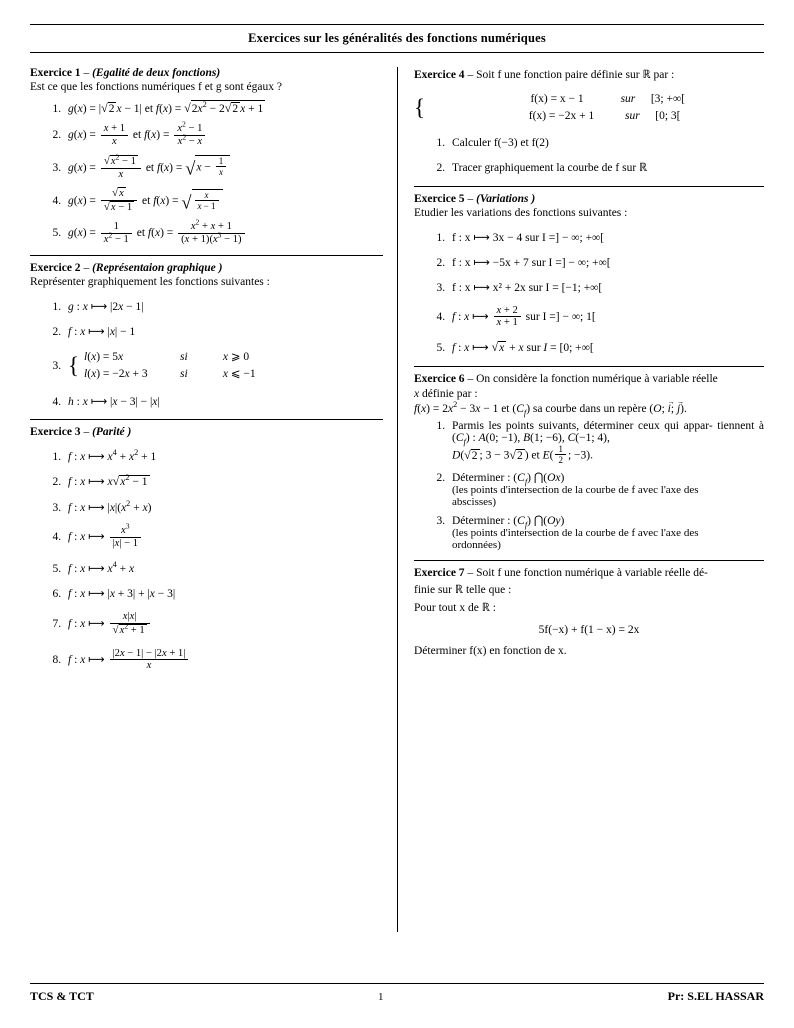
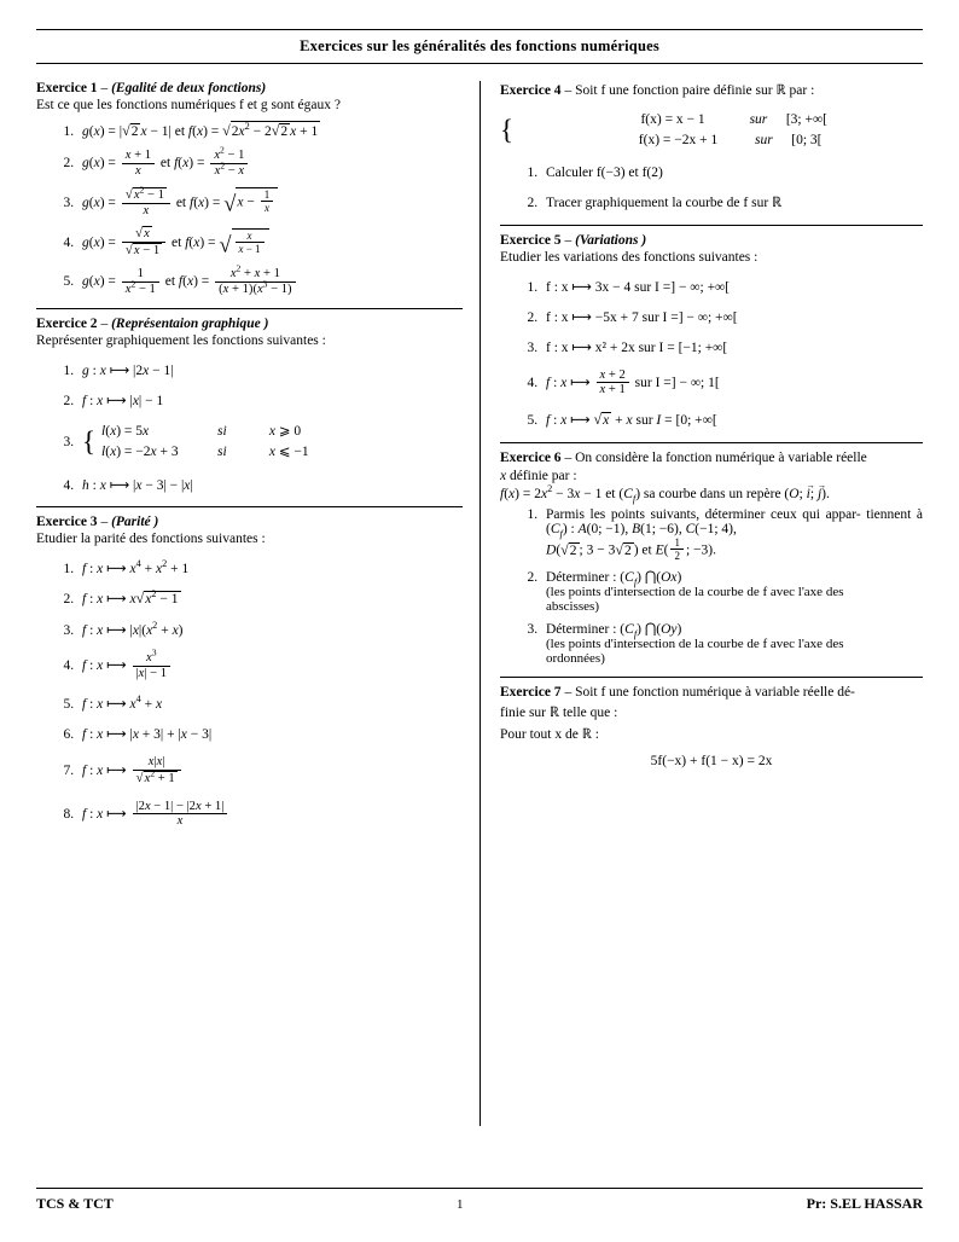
  Exercices sur les généralités des fonctions numériques
  Exercice 1 – (Egalité de deux fonctions)
  Est ce que les fonctions numériques f et g sont égaux ?
  g(x) = |√2 x − 1| et f(x) = √2x2 − 2√2 x + 1
  g(x) =
  x + 1
  x
  et f(x) =
  x2 − 1
  x2 − x
  g(x) =
  √x2 − 1
  x
  et f(x) = √x −
  1
  x
  g(x) =
  √x
  √x − 1
  et f(x) = √
  x
  x − 1
  g(x) =
  1
  x2 − 1
  et f(x) =
  x2 + x + 1
  (x + 1)(x3 − 1)
  Exercice 2 – (Représentaion graphique )
  Représenter graphiquement les fonctions suivantes :
  g : x ⟼ |2x − 1|
  f : x ⟼ |x| − 1
  {
  l(x) = 5x si x ⩾ 0 l(x) = −2x + 3 si x ⩽ −1
  h : x ⟼ |x − 3| − |x|
  Exercice 3 – (Parité )
+ Etudier la parité des fonctions suivantes :
  f : x ⟼ x4 + x2 + 1
  f : x ⟼ x√x2 − 1
  f : x ⟼ |x|(x2 + x)
  f : x ⟼
  x3
  |x| − 1
  f : x ⟼ x4 + x
  f : x ⟼ |x + 3| + |x − 3|
  f : x ⟼
  x|x|
  √x2 + 1
  f : x ⟼
  |2x − 1| − |2x + 1|
  x
  Exercice 4 – Soit f une fonction paire définie sur ℝ par :
  {
  f(x) = x − 1 sur [3; +∞[ f(x) = −2x + 1 sur [0; 3[
  Calculer f(−3) et f(2)
  Tracer graphiquement la courbe de f sur ℝ
  Exercice 5 – (Variations )
  Etudier les variations des fonctions suivantes :
  f : x ⟼ 3x − 4 sur I =] − ∞; +∞[
  f : x ⟼ −5x + 7 sur I =] − ∞; +∞[
  f : x ⟼ x² + 2x sur I = [−1; +∞[
  f : x ⟼
  x + 2
  x + 1
  sur I =] − ∞; 1[
  f : x ⟼ √x + x sur I = [0; +∞[
  Exercice 6 – On considère la fonction numérique à variable réelle
  x définie par :
  f(x) = 2x2 − 3x − 1 et (Cf) sa courbe dans un repère (O; i; j).
  Parmis les points suivants, déterminer ceux qui appar- tiennent à (Cf) : A(0; −1), B(1; −6), C(−1; 4),
  D(√2 ; 3 − 3√2 ) et E(
  1
  2
  ; −3).
  Déterminer : (Cf) ⋂(Ox)
  (les points d'intersection de la courbe de f avec l'axe des
  abscisses)
  Déterminer : (Cf) ⋂(Oy)
  (les points d'intersection de la courbe de f avec l'axe des
  ordonnées)
  Exercice 7 – Soit f une fonction numérique à variable réelle dé-
  finie sur ℝ telle que :
  Pour tout x de ℝ :
  5f(−x) + f(1 − x) = 2x
- Déterminer f(x) en fonction de x.
  TCS & TCT
  1
  Pr: S.EL HASSAR
